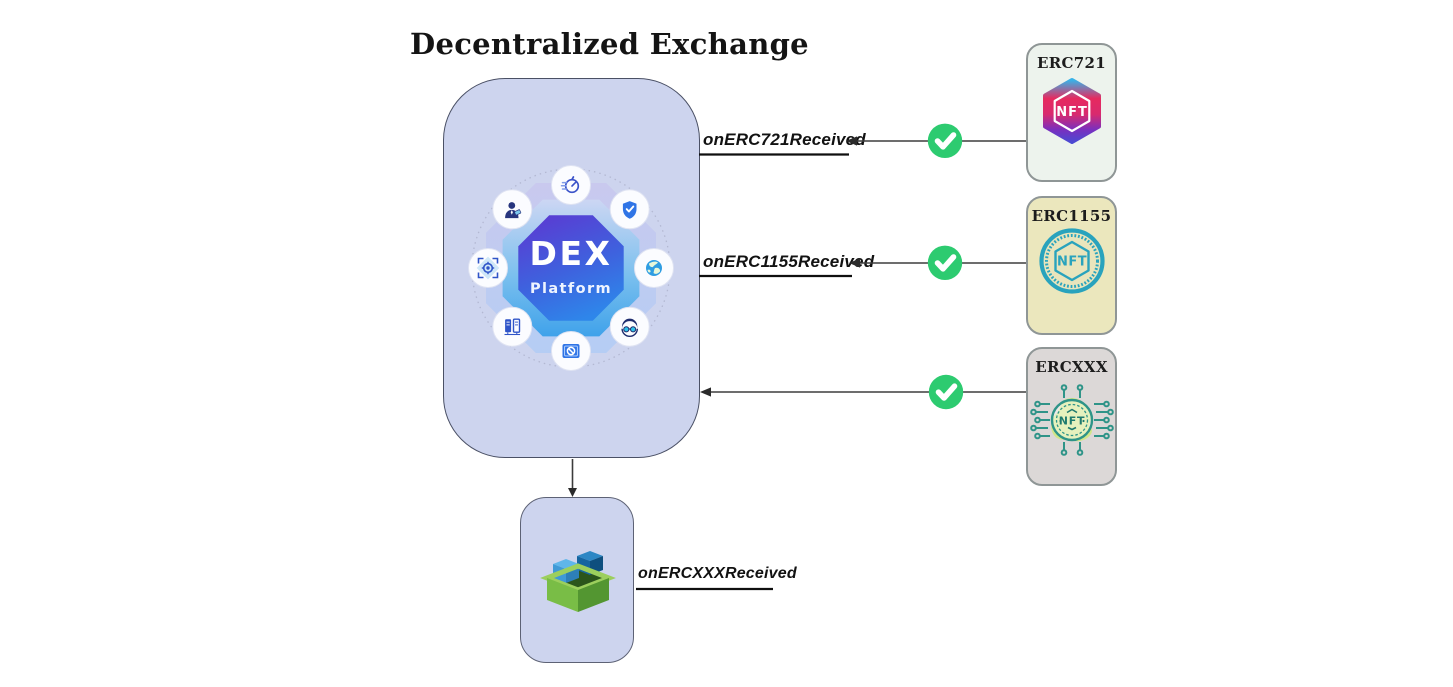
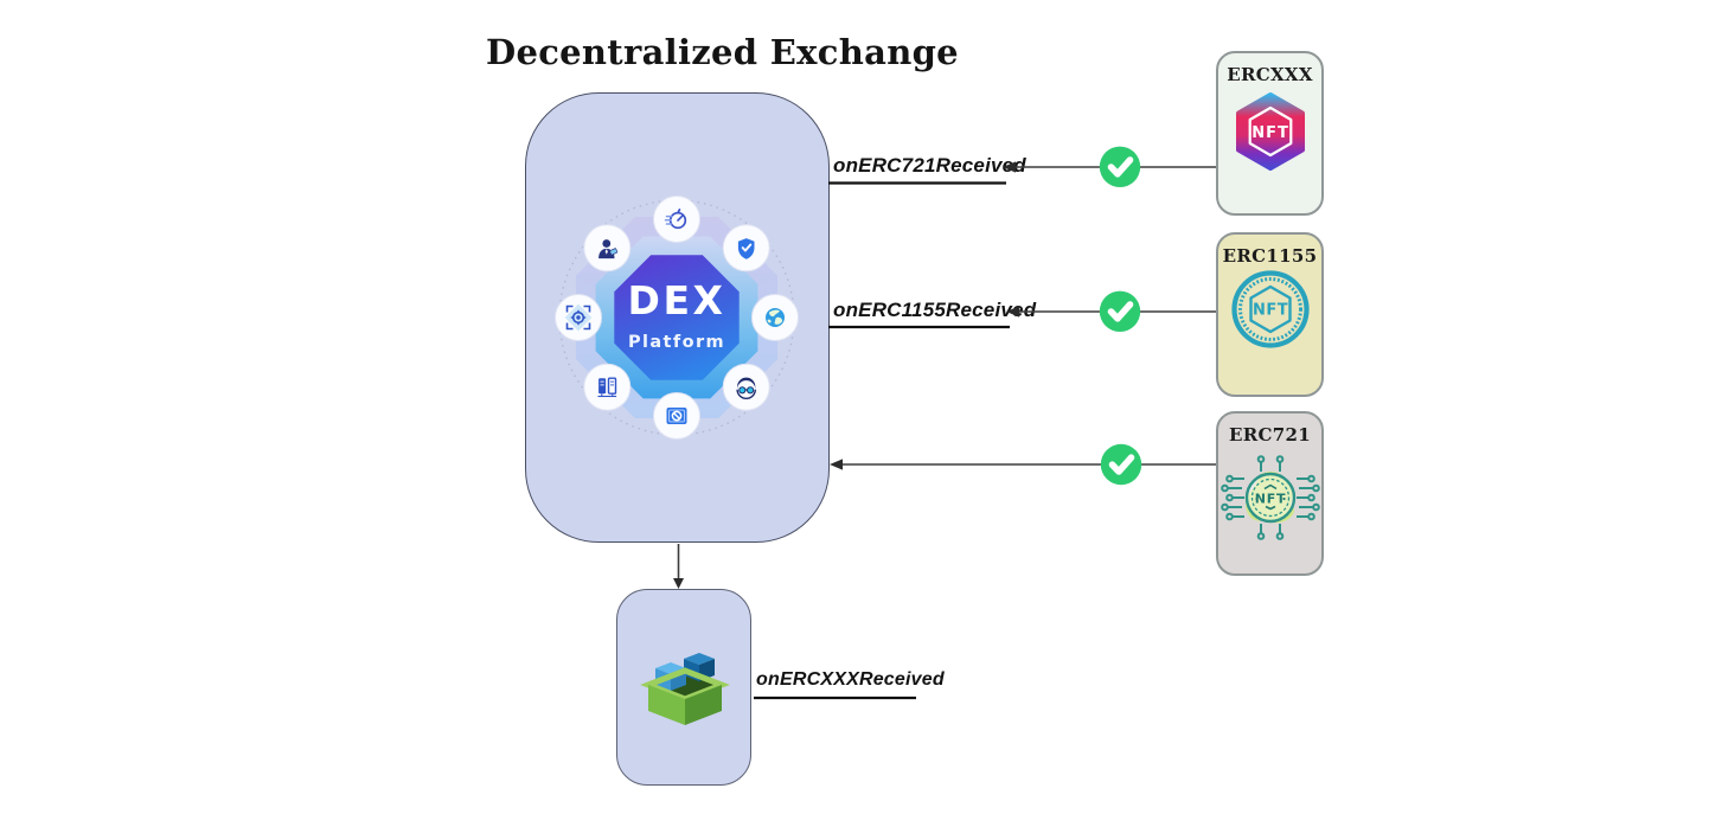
  Decentralized Exchange
  DEX
  Platform
- ERC721
+ ERCXXX
  NFT
  ERC1155
  NFT
- ERCXXX
+ ERC721
  NFT
  onERC721Receivd
  onERC1155Receivd
  onERCXXXReceived
